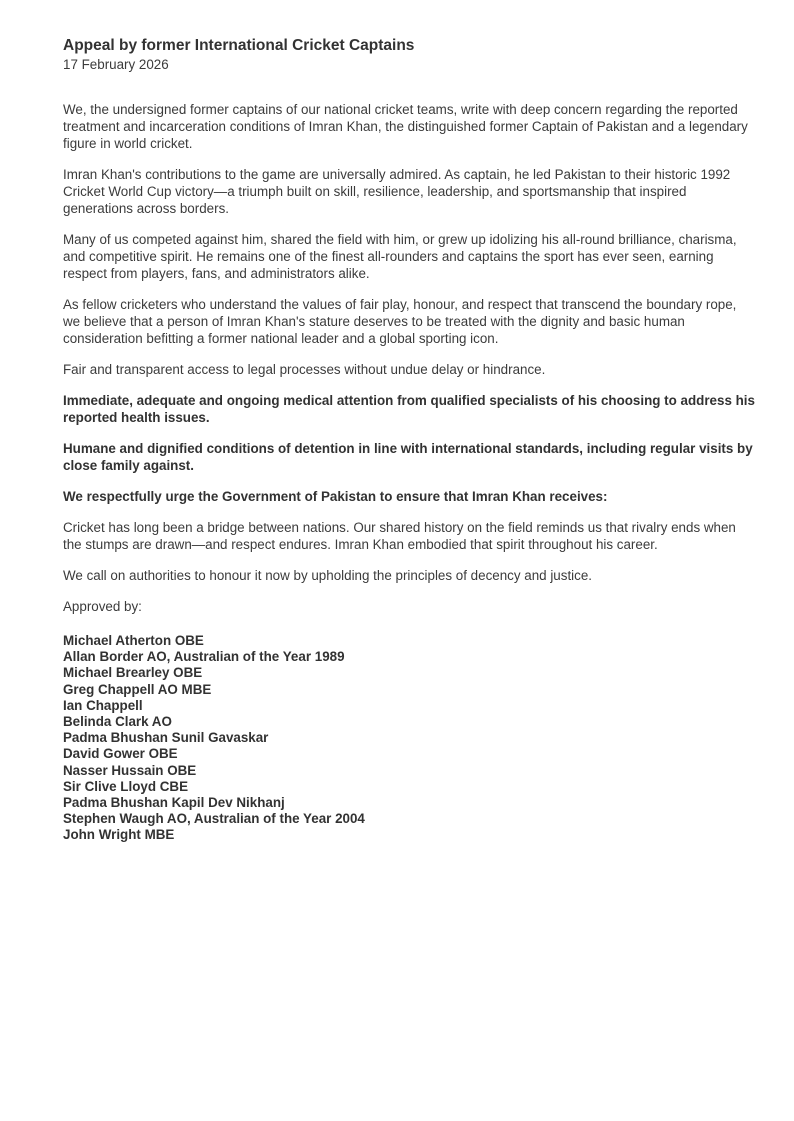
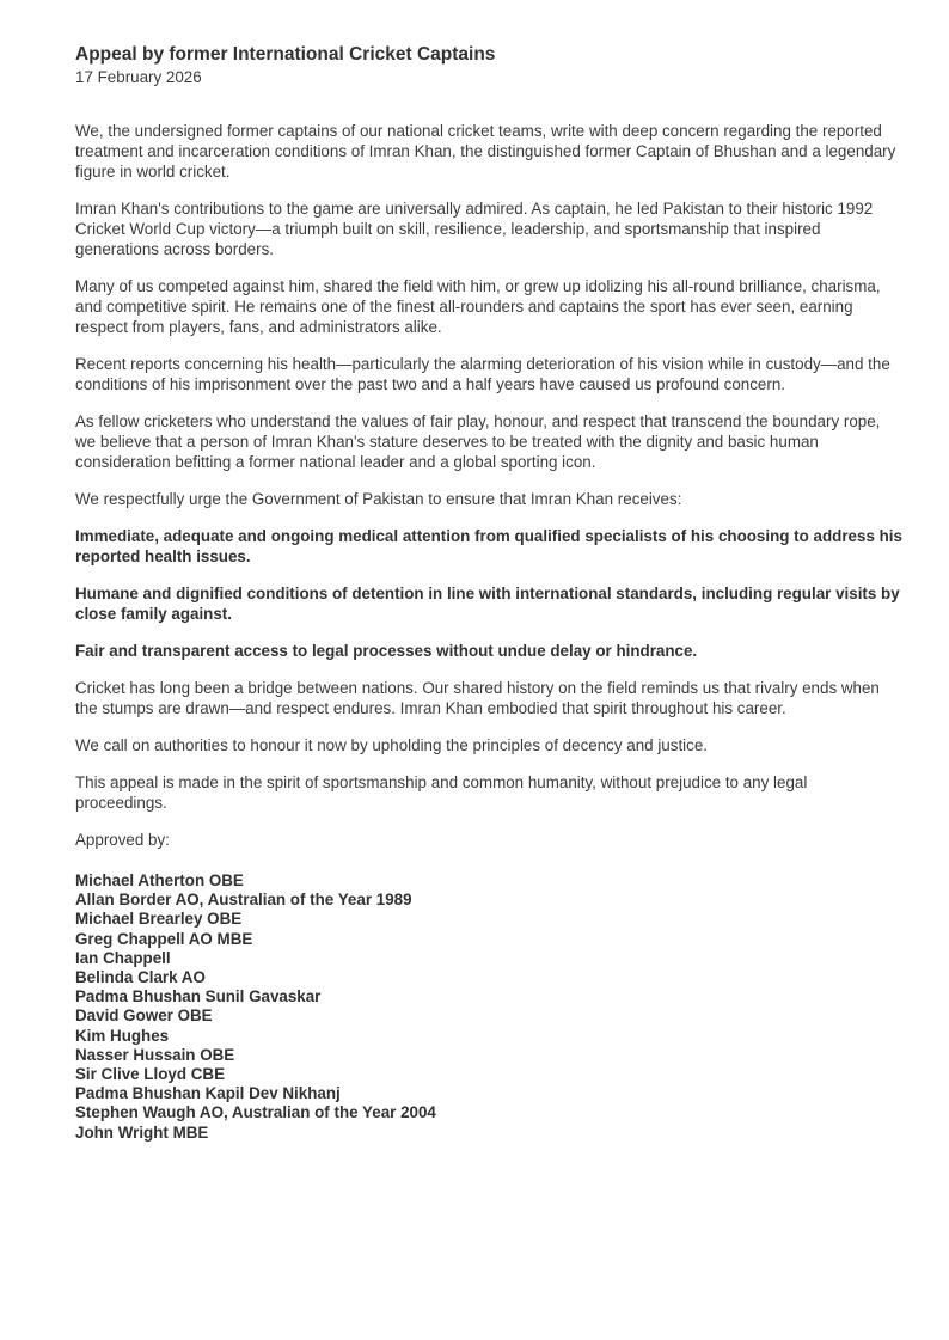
  Appeal by former International Cricket Captains
  17 February 2026
- We, the undersigned former captains of our national cricket teams, write with deep concern regarding the reported treatment and incarceration conditions of Imran Khan, the distinguished former Captain of Pakistan and a legendary figure in world cricket.
+ We, the undersigned former captains of our national cricket teams, write with deep concern regarding the reported treatment and incarceration conditions of Imran Khan, the distinguished former Captain of Bhushan and a legendary figure in world cricket.
  Imran Khan's contributions to the game are universally admired. As captain, he led Pakistan to their historic 1992 Cricket World Cup victory—a triumph built on skill, resilience, leadership, and sportsmanship that inspired generations across borders.
  Many of us competed against him, shared the field with him, or grew up idolizing his all-round brilliance, charisma, and competitive spirit. He remains one of the finest all-rounders and captains the sport has ever seen, earning respect from players, fans, and administrators alike.
+ Recent reports concerning his health—particularly the alarming deterioration of his vision while in custody—and the conditions of his imprisonment over the past two and a half years have caused us profound concern.
  As fellow cricketers who understand the values of fair play, honour, and respect that transcend the boundary rope, we believe that a person of Imran Khan's stature deserves to be treated with the dignity and basic human consideration befitting a former national leader and a global sporting icon.
- Fair and transparent access to legal processes without undue delay or hindrance.
+ We respectfully urge the Government of Pakistan to ensure that Imran Khan receives:
  Immediate, adequate and ongoing medical attention from qualified specialists of his choosing to address his reported health issues.
  Humane and dignified conditions of detention in line with international standards, including regular visits by close family against.
- We respectfully urge the Government of Pakistan to ensure that Imran Khan receives:
+ Fair and transparent access to legal processes without undue delay or hindrance.
  Cricket has long been a bridge between nations. Our shared history on the field reminds us that rivalry ends when the stumps are drawn—and respect endures. Imran Khan embodied that spirit throughout his career.
  We call on authorities to honour it now by upholding the principles of decency and justice.
+ This appeal is made in the spirit of sportsmanship and common humanity, without prejudice to any legal proceedings.
  Approved by:
  Michael Atherton OBE
  Allan Border AO, Australian of the Year 1989
  Michael Brearley OBE
  Greg Chappell AO MBE
  Ian Chappell
  Belinda Clark AO
  Padma Bhushan Sunil Gavaskar
  David Gower OBE
+ Kim Hughes
  Nasser Hussain OBE
  Sir Clive Lloyd CBE
  Padma Bhushan Kapil Dev Nikhanj
  Stephen Waugh AO, Australian of the Year 2004
  John Wright MBE
